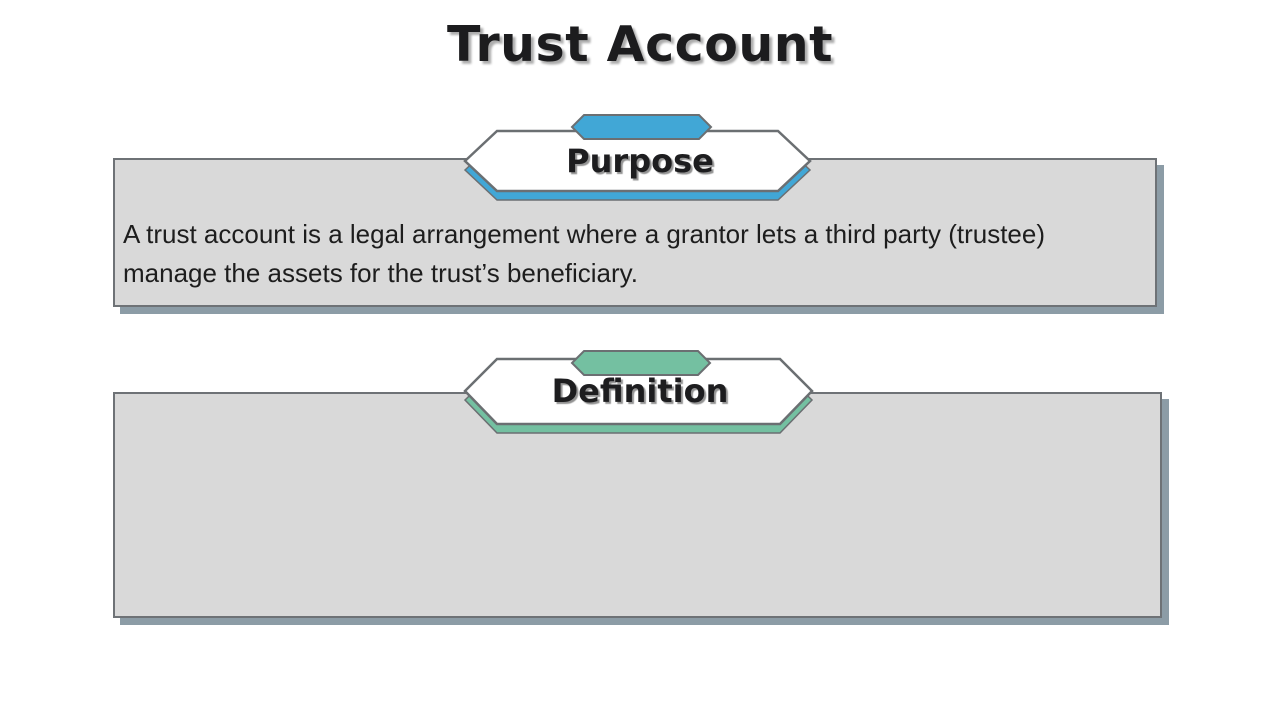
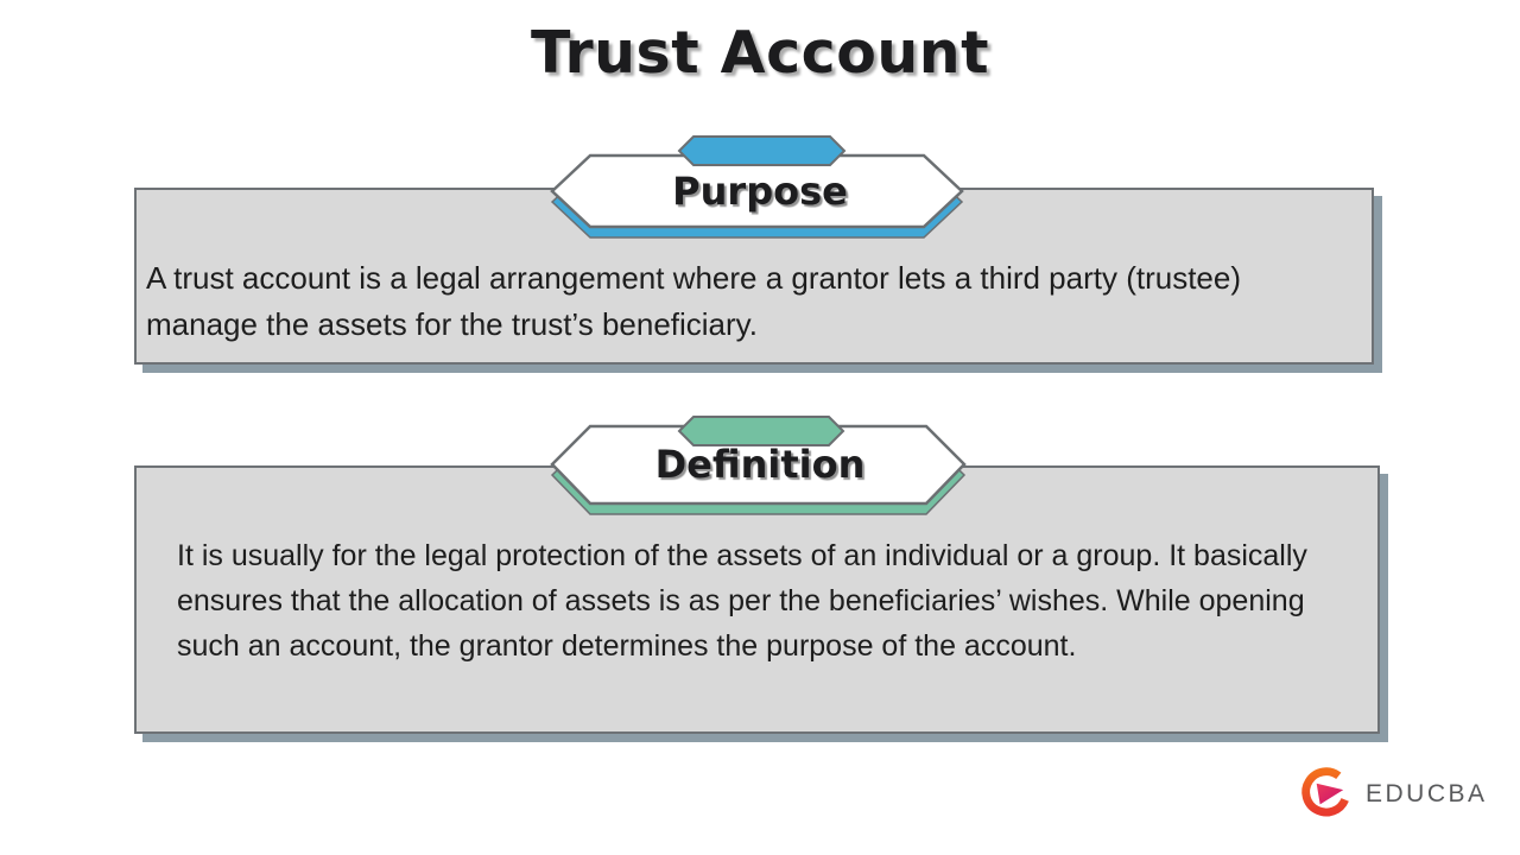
  Trust Account
  Purpose
  A trust account is a legal arrangement where a grantor lets a third party (trustee) manage the assets for the trust’s beneficiary.
  Definition
+ It is usually for the legal protection of the assets of an individual or a group. It basically ensures that the allocation of assets is as per the beneficiaries’ wishes. While opening such an account, the grantor determines the purpose of the account.
+ EDUCBA
